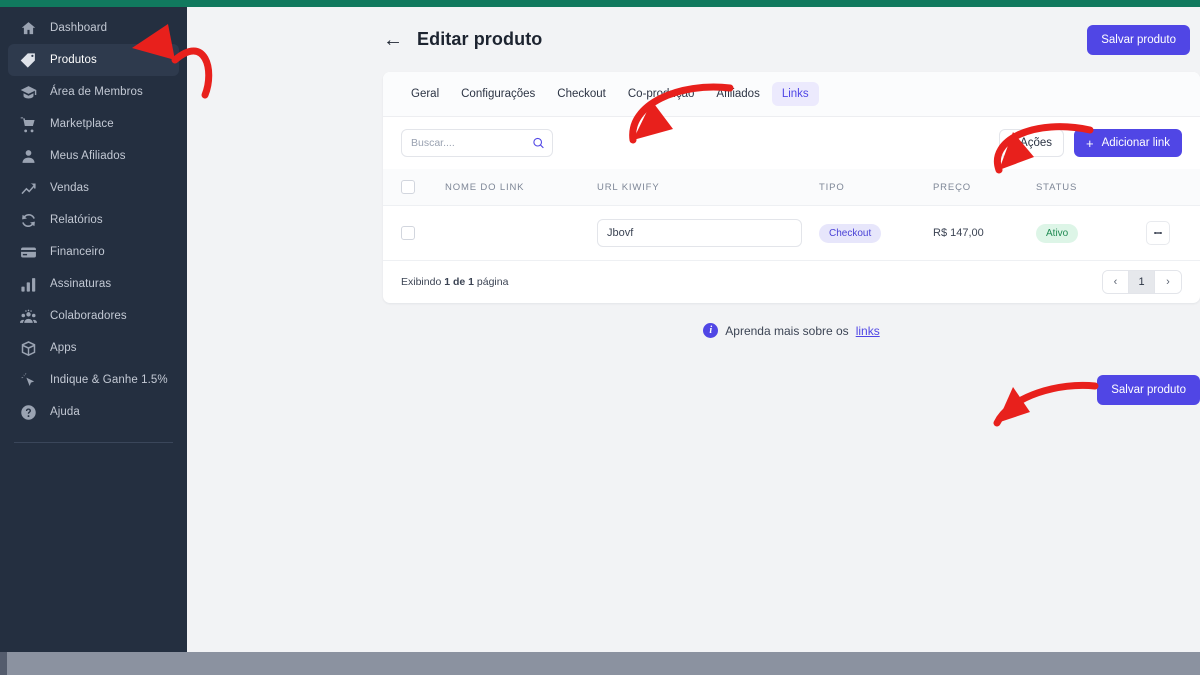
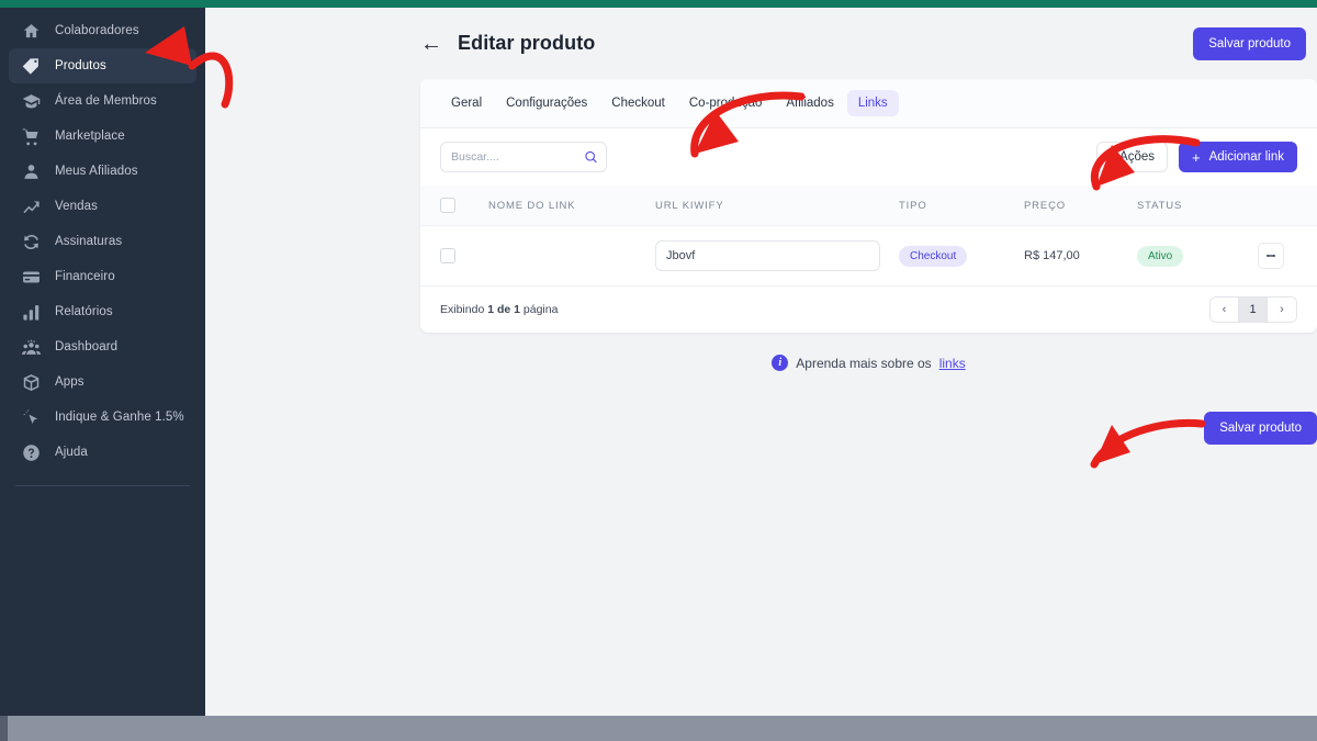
- Dashboard
+ Colaboradores
  Produtos
  Área de Membros
  Marketplace
  Meus Afiliados
  Vendas
- Relatórios
+ Assinaturas
  Financeiro
- Assinaturas
+ Relatórios
- Colaboradores
+ Dashboard
  Apps
  Indique & Ganhe 1.5%
  Ajuda
  ←
  Editar produto
  Salvar produto
  Geral
  Configurações
  Checkout
  Co-proão
  Afiliados
  Links
  Buscar....
  Ações
  +
  Adicionar link
  	NOME DO LINK	URL KIWIFY	TIPO	PREÇO	STATUS
  		Jbovf	Checkout	R$ 147,00	Ativo
  Exibindo 1 de 1 página
  ‹
  1
  ›
  i
  Aprenda mais sobre os
  links
  Salvar produto
